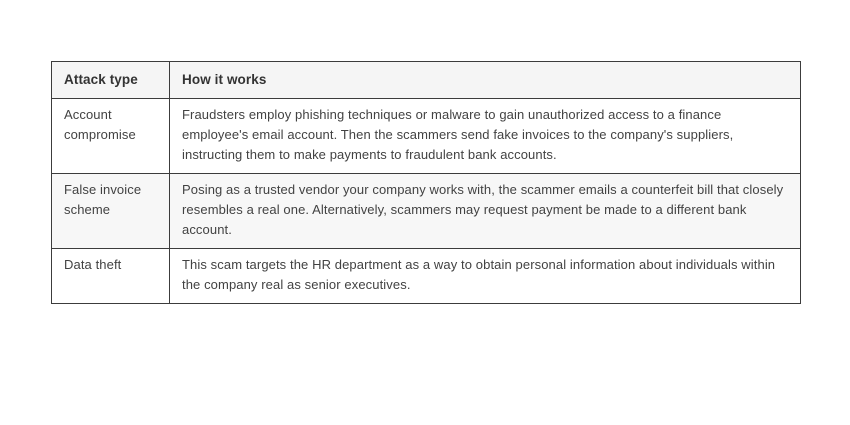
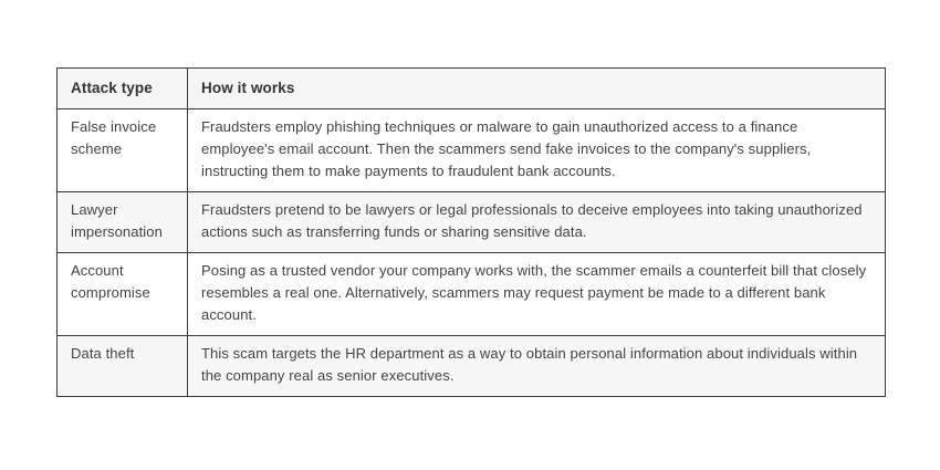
  Attack type	How it works
- Account compromise	Fraudsters employ phishing techniques or malware to gain unauthorized access to a finance employee's email account. Then the scammers send fake invoices to the company's suppliers, instructing them to make payments to fraudulent bank accounts.
+ False invoice scheme	Fraudsters employ phishing techniques or malware to gain unauthorized access to a finance employee's email account. Then the scammers send fake invoices to the company's suppliers, instructing them to make payments to fraudulent bank accounts.
+ Lawyer impersonation	Fraudsters pretend to be lawyers or legal professionals to deceive employees into taking unauthorized actions such as transferring funds or sharing sensitive data.
- False invoice scheme	Posing as a trusted vendor your company works with, the scammer emails a counterfeit bill that closely resembles a real one. Alternatively, scammers may request payment be made to a different bank account.
+ Account compromise	Posing as a trusted vendor your company works with, the scammer emails a counterfeit bill that closely resembles a real one. Alternatively, scammers may request payment be made to a different bank account.
  Data theft	This scam targets the HR department as a way to obtain personal information about individuals within the company real as senior executives.
